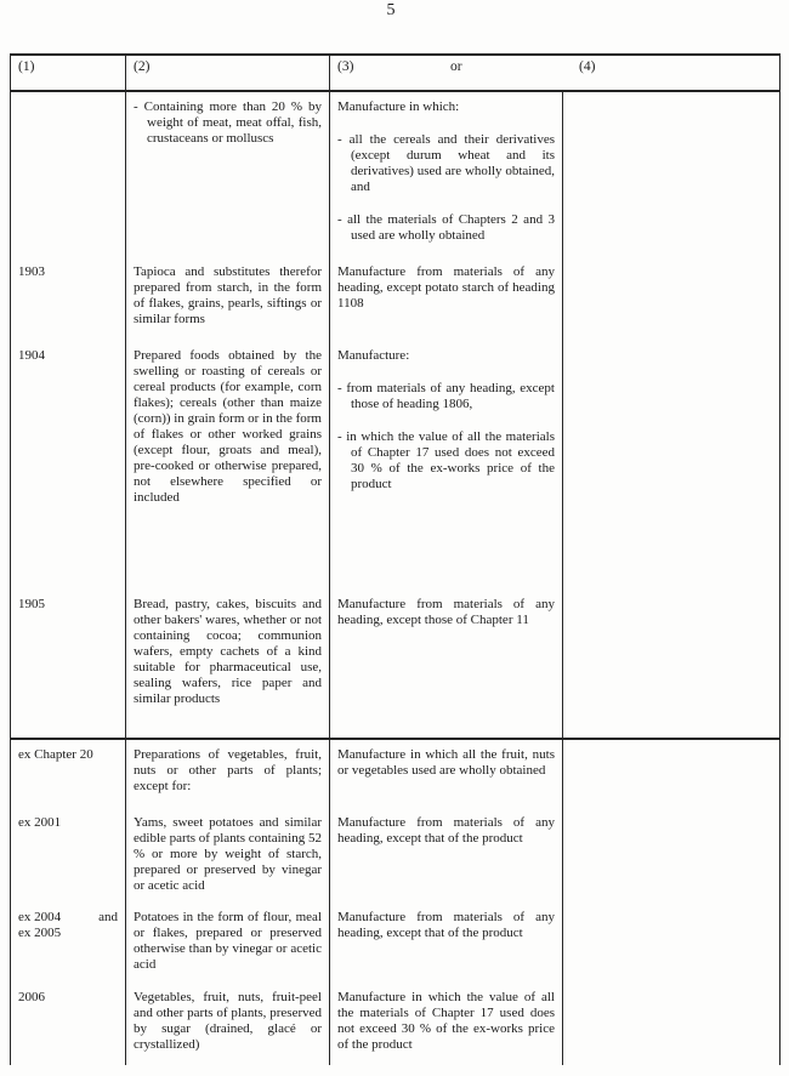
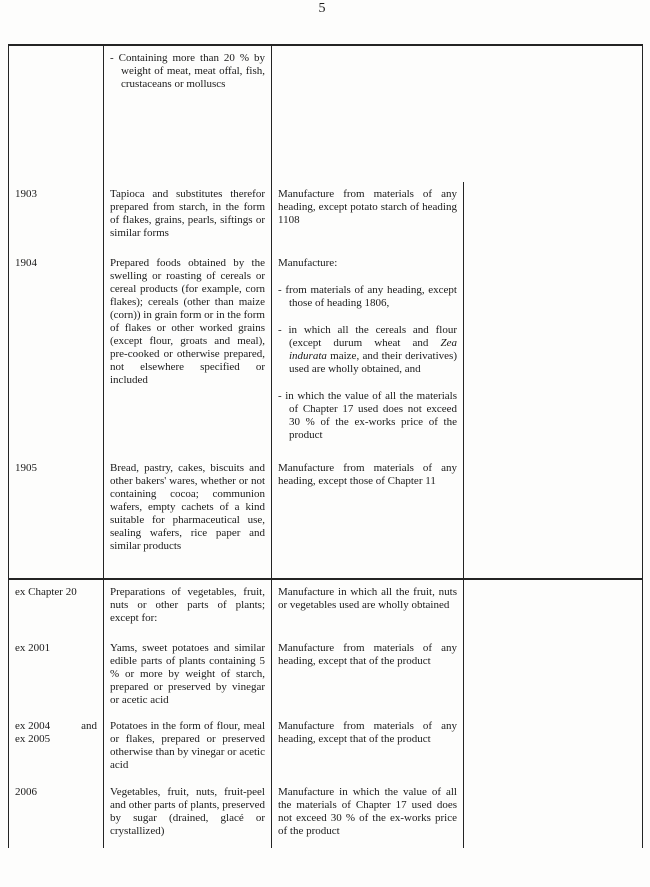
  5
- (1)
- (2)
- (3)
- or
- (4)
  - Containing more than 20 % by weight of meat, meat offal, fish, crustaceans or molluscs
- Manufacture in which:
- - all the cereals and their derivatives (except durum wheat and its derivatives) used are wholly obtained, and
- - all the materials of Chapters 2 and 3 used are wholly obtained
  1903
  Tapioca and substitutes therefor prepared from starch, in the form of flakes, grains, pearls, siftings or similar forms
  Manufacture from materials of any heading, except potato starch of heading 1108
  1904
  Prepared foods obtained by the swelling or roasting of cereals or cereal products (for example, corn flakes); cereals (other than maize (corn)) in grain form or in the form of flakes or other worked grains (except flour, groats and meal), pre-cooked or otherwise prepared, not elsewhere specified or included
  Manufacture:
  - from materials of any heading, except those of heading 1806,
+ - in which all the cereals and flour (except durum wheat and Zea indurata maize, and their derivatives) used are wholly obtained, and
  - in which the value of all the materials of Chapter 17 used does not exceed 30 % of the ex-works price of the product
  1905
  Bread, pastry, cakes, biscuits and other bakers' wares, whether or not containing cocoa; communion wafers, empty cachets of a kind suitable for pharmaceutical use, sealing wafers, rice paper and similar products
  Manufacture from materials of any heading, except those of Chapter 11
  ex Chapter 20
  Preparations of vegetables, fruit, nuts or other parts of plants; except for:
  Manufacture in which all the fruit, nuts or vegetables used are wholly obtained
  ex 2001
- Yams, sweet potatoes and similar edible parts of plants containing 52 % or more by weight of starch, prepared or preserved by vinegar or acetic acid
+ Yams, sweet potatoes and similar edible parts of plants containing 5 % or more by weight of starch, prepared or preserved by vinegar or acetic acid
  Manufacture from materials of any heading, except that of the product
  ex 2004
  and
  ex 2005
  Potatoes in the form of flour, meal or flakes, prepared or preserved otherwise than by vinegar or acetic acid
  Manufacture from materials of any heading, except that of the product
  2006
  Vegetables, fruit, nuts, fruit-peel and other parts of plants, preserved by sugar (drained, glacé or crystallized)
  Manufacture in which the value of all the materials of Chapter 17 used does not exceed 30 % of the ex-works price of the product
